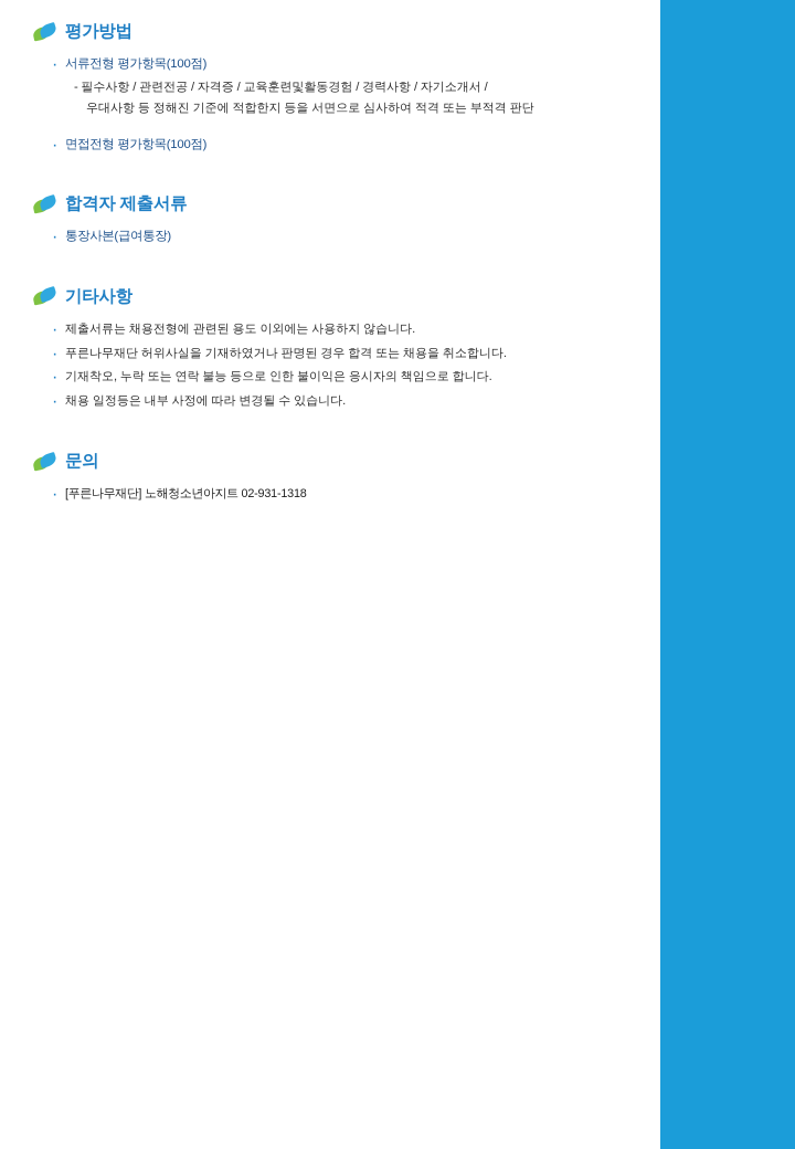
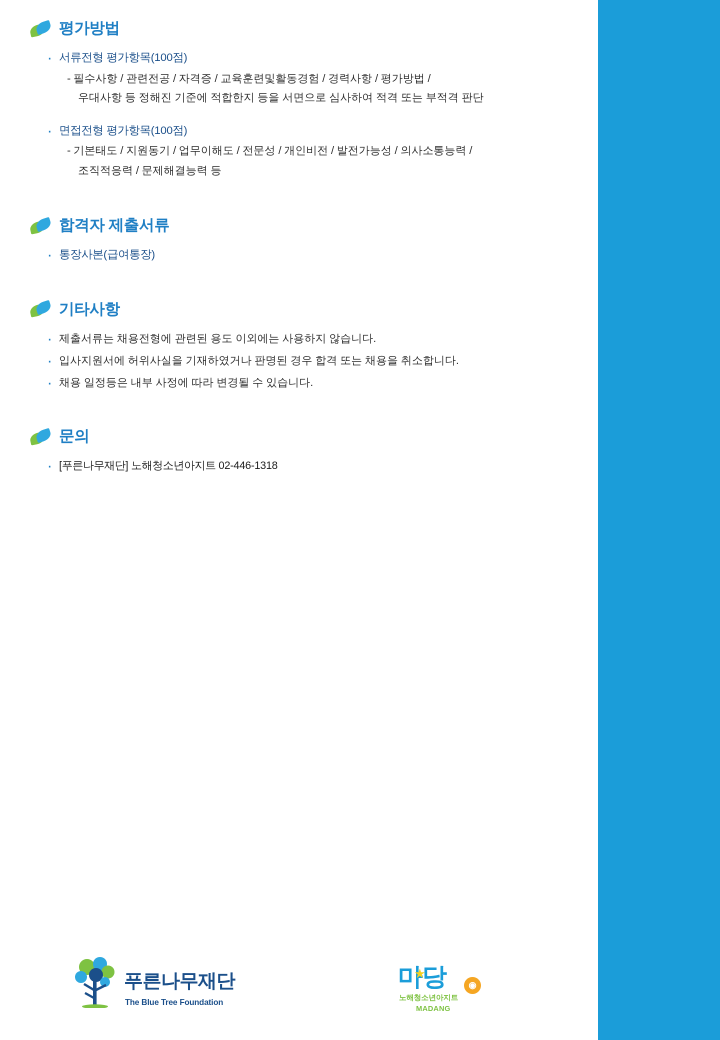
  평가방법
  서류전형 평가항목(100점)
- - 필수사항 / 관련전공 / 자격증 / 교육훈련및활동경험 / 경력사항 / 자기소개서 /
+ - 필수사항 / 관련전공 / 자격증 / 교육훈련및활동경험 / 경력사항 / 평가방법 /
  우대사항 등 정해진 기준에 적합한지 등을 서면으로 심사하여 적격 또는 부적격 판단
  면접전형 평가항목(100점)
+ - 기본태도 / 지원동기 / 업무이해도 / 전문성 / 개인비전 / 발전가능성 / 의사소통능력 /
+ 조직적응력 / 문제해결능력 등
  합격자 제출서류
  통장사본(급여통장)
  기타사항
  제출서류는 채용전형에 관련된 용도 이외에는 사용하지 않습니다.
- 푸른나무재단 허위사실을 기재하였거나 판명된 경우 합격 또는 채용을 취소합니다.
+ 입사지원서에 허위사실을 기재하였거나 판명된 경우 합격 또는 채용을 취소합니다.
- 기재착오, 누락 또는 연락 불능 등으로 인한 불이익은 응시자의 책임으로 합니다.
  채용 일정등은 내부 사정에 따라 변경될 수 있습니다.
  문의
- [푸른나무재단] 노해청소년아지트 02-931-1318
+ [푸른나무재단] 노해청소년아지트 02-446-1318
+ 푸른나무재단
+ The Blue Tree Foundation
+ 마당
+ ★
+ ◉
+ 노해청소년아지트
+ MADANG
